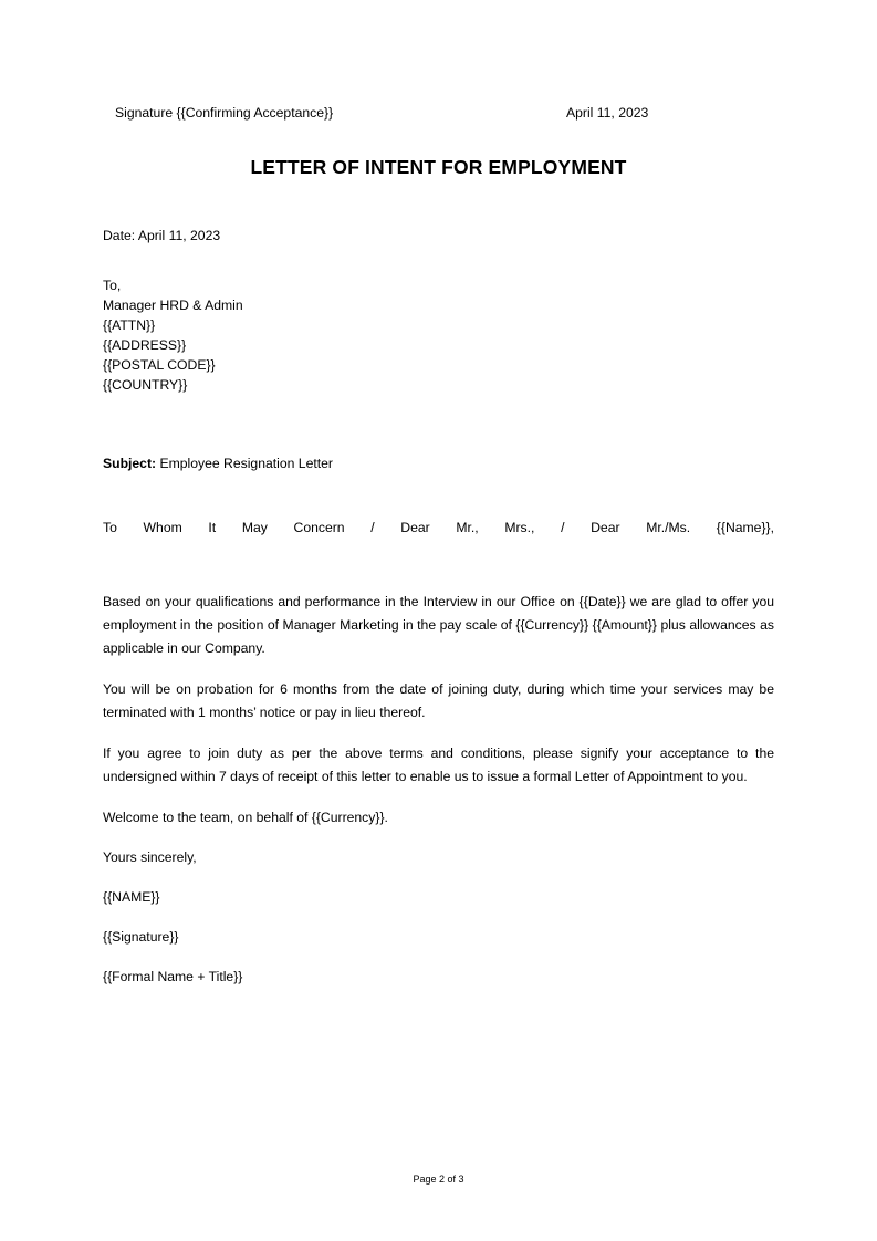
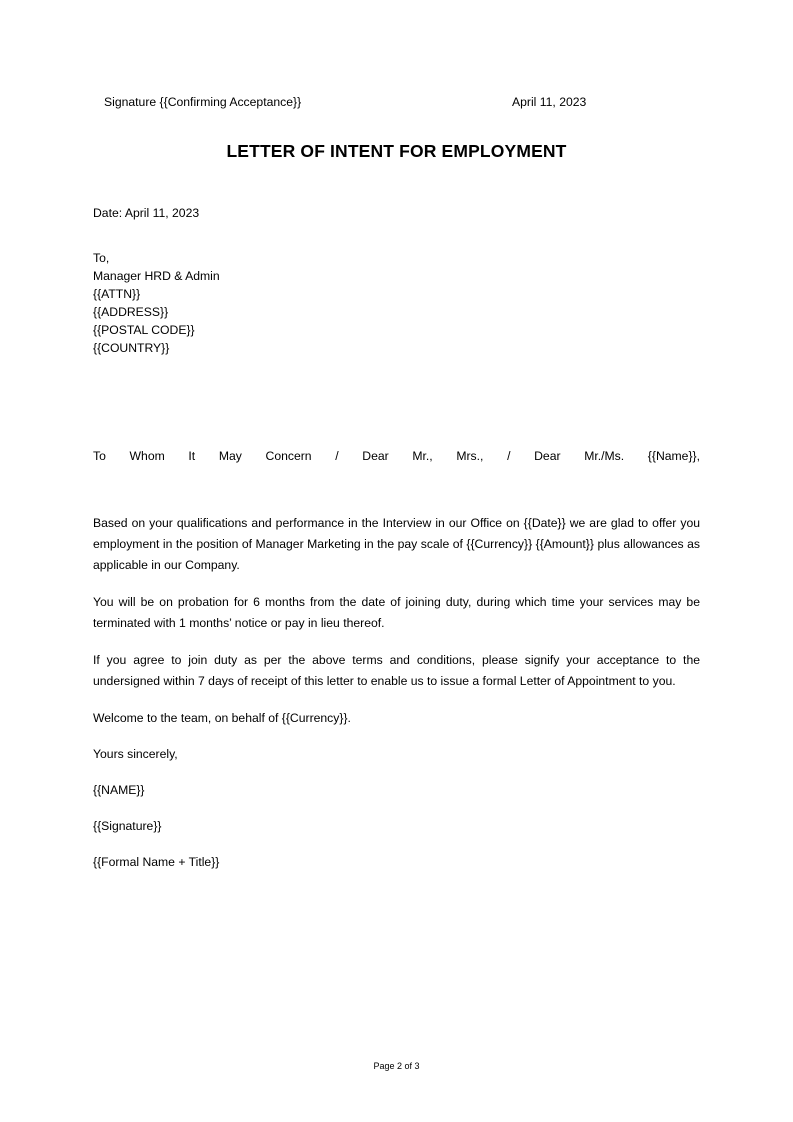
  Signature {{Confirming Acceptance}}
  April 11, 2023
  LETTER OF INTENT FOR EMPLOYMENT
  Date: April 11, 2023
  To,
  Manager HRD & Admin
  {{ATTN}}
  {{ADDRESS}}
  {{POSTAL CODE}}
  {{COUNTRY}}
- Subject: Employee Resignation Letter
  To Whom It May Concern / Dear Mr., Mrs., / Dear Mr./Ms. {{Name}},
  Based on your qualifications and performance in the Interview in our Office on {{Date}} we are glad to offer you employment in the position of Manager Marketing in the pay scale of {{Currency}} {{Amount}} plus allowances as applicable in our Company.
  You will be on probation for 6 months from the date of joining duty, during which time your services may be terminated with 1 months’ notice or pay in lieu thereof.
  If you agree to join duty as per the above terms and conditions, please signify your acceptance to the undersigned within 7 days of receipt of this letter to enable us to issue a formal Letter of Appointment to you.
  Welcome to the team, on behalf of {{Currency}}.
  Yours sincerely,
  {{NAME}}
  {{Signature}}
  {{Formal Name + Title}}
  Page 2 of 3
